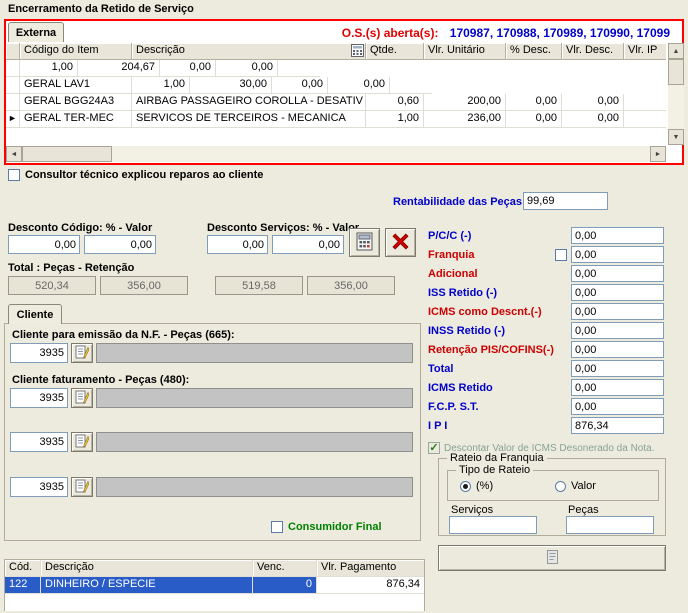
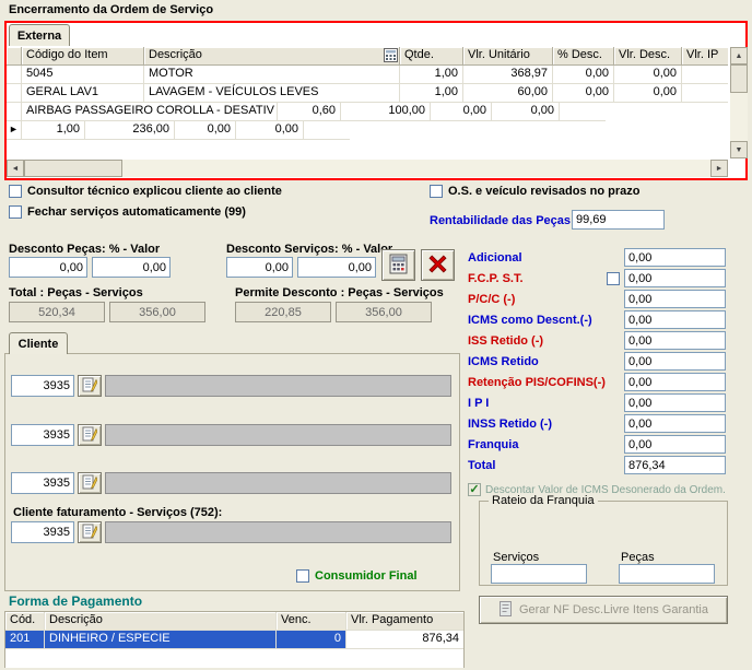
- Encerramento da Retido de Serviço
+ Encerramento da Ordem de Serviço
  Externa
- O.S.(s) aberta(s): 170987, 170988, 170989, 170990, 17099
  Código do Item
  Descrição
  Qtde.
  Vlr. Unitário
  % Desc.
  Vlr. Desc.
  Vlr. IP
+ 5045
+ MOTOR
  1,00
- 204,67
+ 368,97
  0,00
  0,00
  GERAL LAV1
+ LAVAGEM - VEÍCULOS LEVES
  1,00
- 30,00
+ 60,00
  0,00
  0,00
- GERAL BGG24A3
  AIRBAG PASSAGEIRO COROLLA - DESATIV
  0,60
- 200,00
+ 100,00
  0,00
  0,00
  ►
- GERAL TER-MEC
- SERVICOS DE TERCEIROS - MECANICA
  1,00
  236,00
  0,00
  0,00
- Consultor técnico explicou reparos ao cliente
+ Consultor técnico explicou cliente ao cliente
+ O.S. e veículo revisados no prazo
+ Fechar serviços automaticamente (99)
  Rentabilidade das Peças
  99,69
- Desconto Código: % - Valor
+ Desconto Peças: % - Valor
  Desconto Serviços: % - Val
  0,00
  0,00
  0,00
  0,00
- Total : Peças - Retenção
+ Total : Peças - Serviços
  520,34
  356,00
+ Permite Desconto : Peças - Serviços
- 519,58
+ 220,85
  356,00
  Cliente
- Cliente para emissão da N.F. - Peças (665):
  3935
- Cliente faturamento - Peças (480):
  3935
  3935
+ Cliente faturamento - Serviços (752):
  3935
  Consumidor Final
- P/C/C (-)
+ Adicional
  0,00
- Franquia
+ F.C.P. S.T.
  0,00
- Adicional
+ P/C/C (-)
  0,00
- ISS Retido (-)
+ ICMS como Descnt.(-)
  0,00
- ICMS como Descnt.(-)
+ ISS Retido (-)
  0,00
- INSS Retido (-)
+ ICMS Retido
  0,00
  Retenção PIS/COFINS(-)
  0,00
- Total
+ I P I
  0,00
- ICMS Retido
+ INSS Retido (-)
  0,00
- F.C.P. S.T.
+ Franquia
  0,00
- I P I
+ Total
  876,34
  ✓
- Descontar Valor de ICMS Desonerado da Nota.
+ Descontar Valor de ICMS Desonerado da Ordem.
  Rateio da Franquia
- Tipo de Rateio
- (%)
- Valor
  Serviços
  Peças
+ Gerar NF Desc.Livre Itens Garantia
+ Forma de Pagamento
  Cód.
  Descrição
  Venc.
  Vlr. Pagamento
- 122
+ 201
  DINHEIRO / ESPECIE
  0
  876,34
